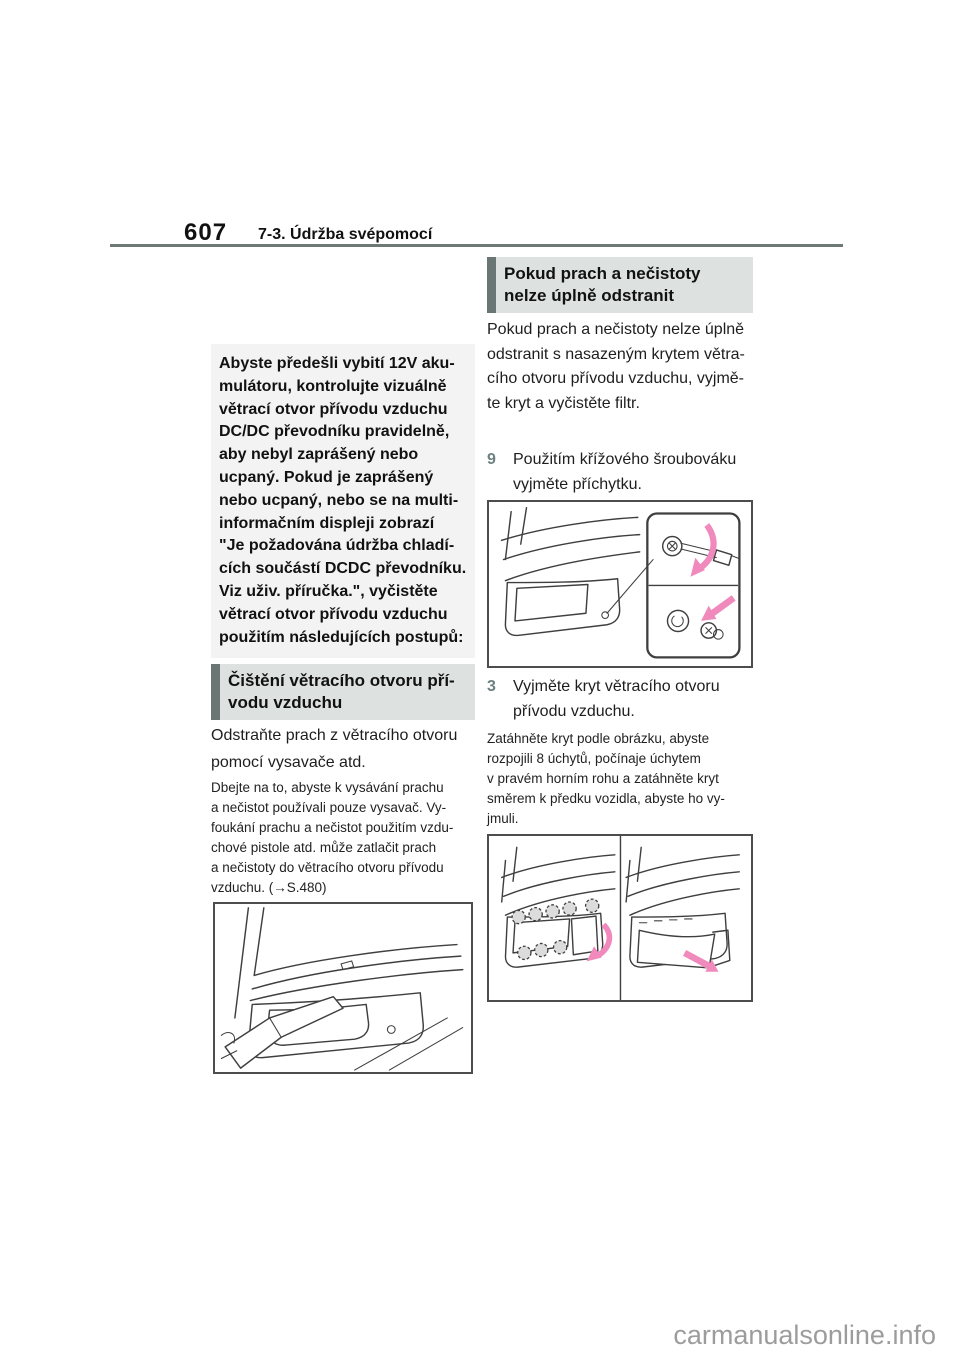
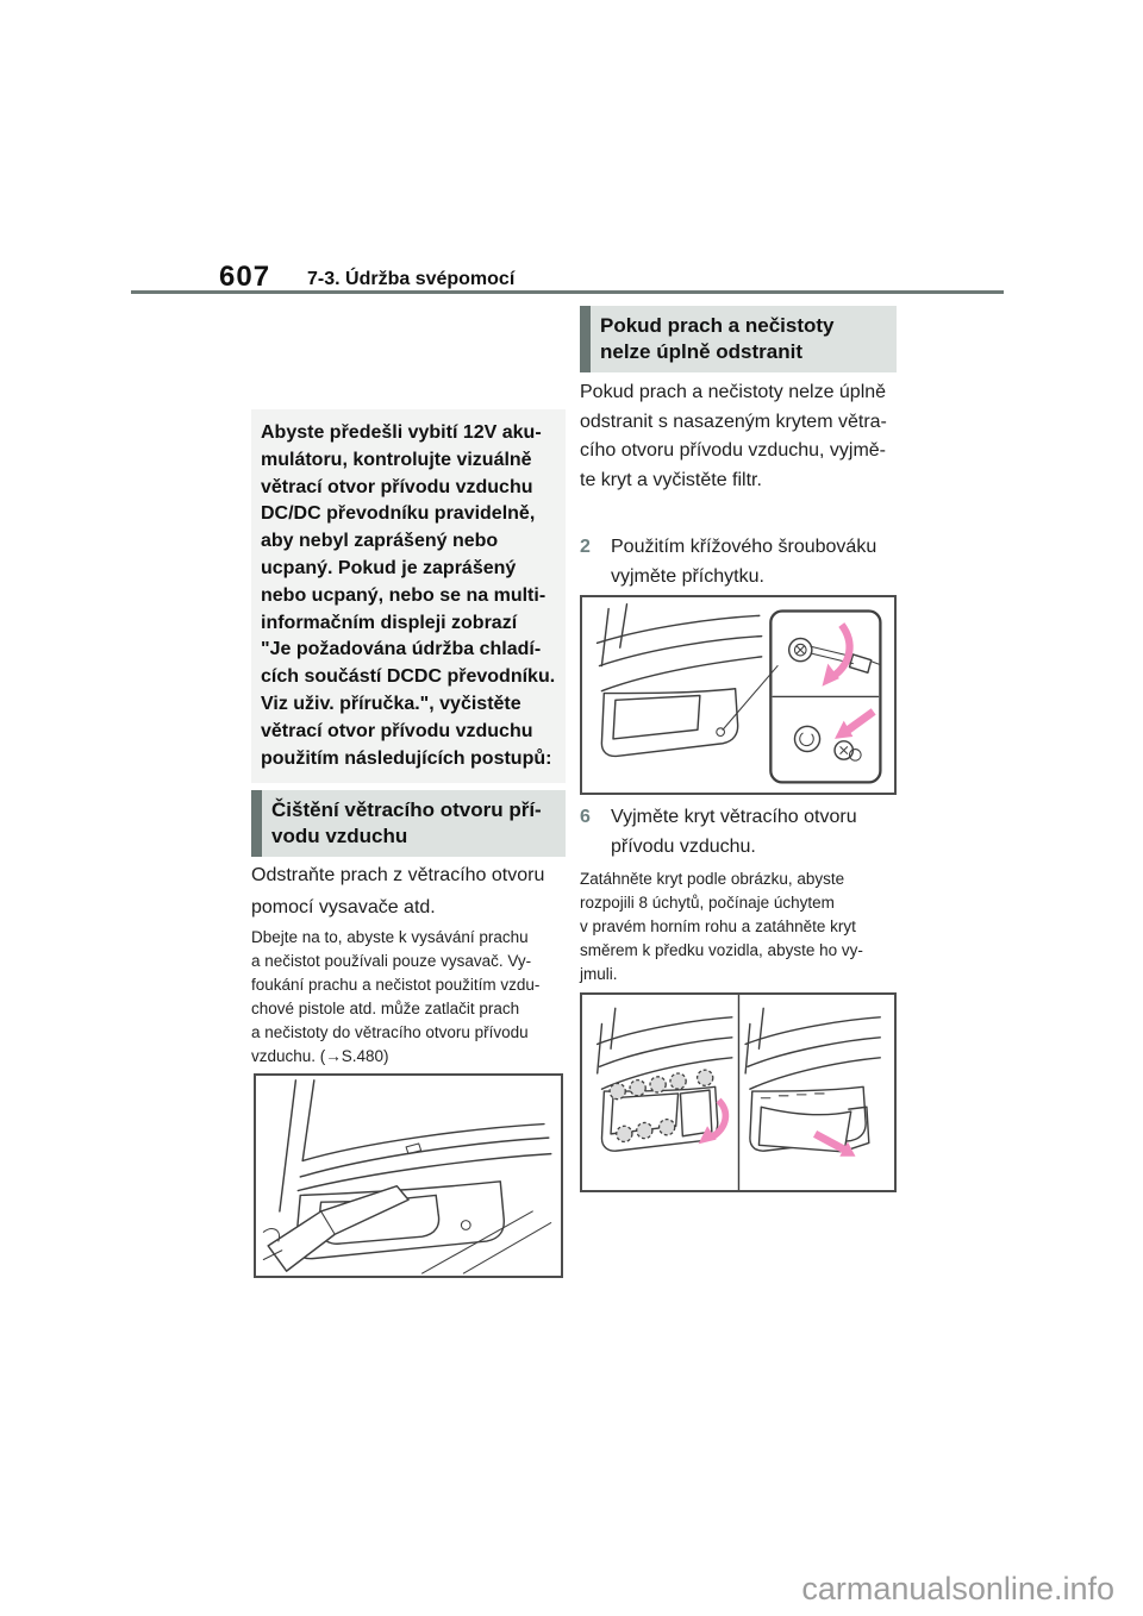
  607
  7-3. Údržba svépomocí
  Abyste předešli vybití 12V aku-
  mulátoru, kontrolujte vizuálně
  větrací otvor přívodu vzduchu
  DC/DC převodníku pravidelně,
  aby nebyl zaprášený nebo
  ucpaný. Pokud je zaprášený
  nebo ucpaný, nebo se na multi-
  informačním displeji zobrazí
  "Je požadována údržba chladí-
  cích součástí DCDC převodníku.
  Viz uživ. příručka.", vyčistěte
  větrací otvor přívodu vzduchu
  použitím následujících postupů:
  Čištění větracího otvoru pří-
  vodu vzduchu
  Odstraňte prach z větracího otvoru
  pomocí vysavače atd.
  Dbejte na to, abyste k vysávání prachu
  a nečistot používali pouze vysavač. Vy-
  foukání prachu a nečistot použitím vzdu-
  chové pistole atd. může zatlačit prach
  a nečistoty do větracího otvoru přívodu
  vzduchu. (→S.480)
  Pokud prach a nečistoty
  nelze úplně odstranit
  Pokud prach a nečistoty nelze úplně
  odstranit s nasazeným krytem větra-
  cího otvoru přívodu vzduchu, vyjmě-
  te kryt a vyčistěte filtr.
- 9 Použitím křížového šroubováku
+ 2 Použitím křížového šroubováku
  vyjměte příchytku.
- 3 Vyjměte kryt větracího otvoru
+ 6 Vyjměte kryt větracího otvoru
  přívodu vzduchu.
  Zatáhněte kryt podle obrázku, abyste
  rozpojili 8 úchytů, počínaje úchytem
  v pravém horním rohu a zatáhněte kryt
  směrem k předku vozidla, abyste ho vy-
  jmuli.
  carmanualsonline.info
